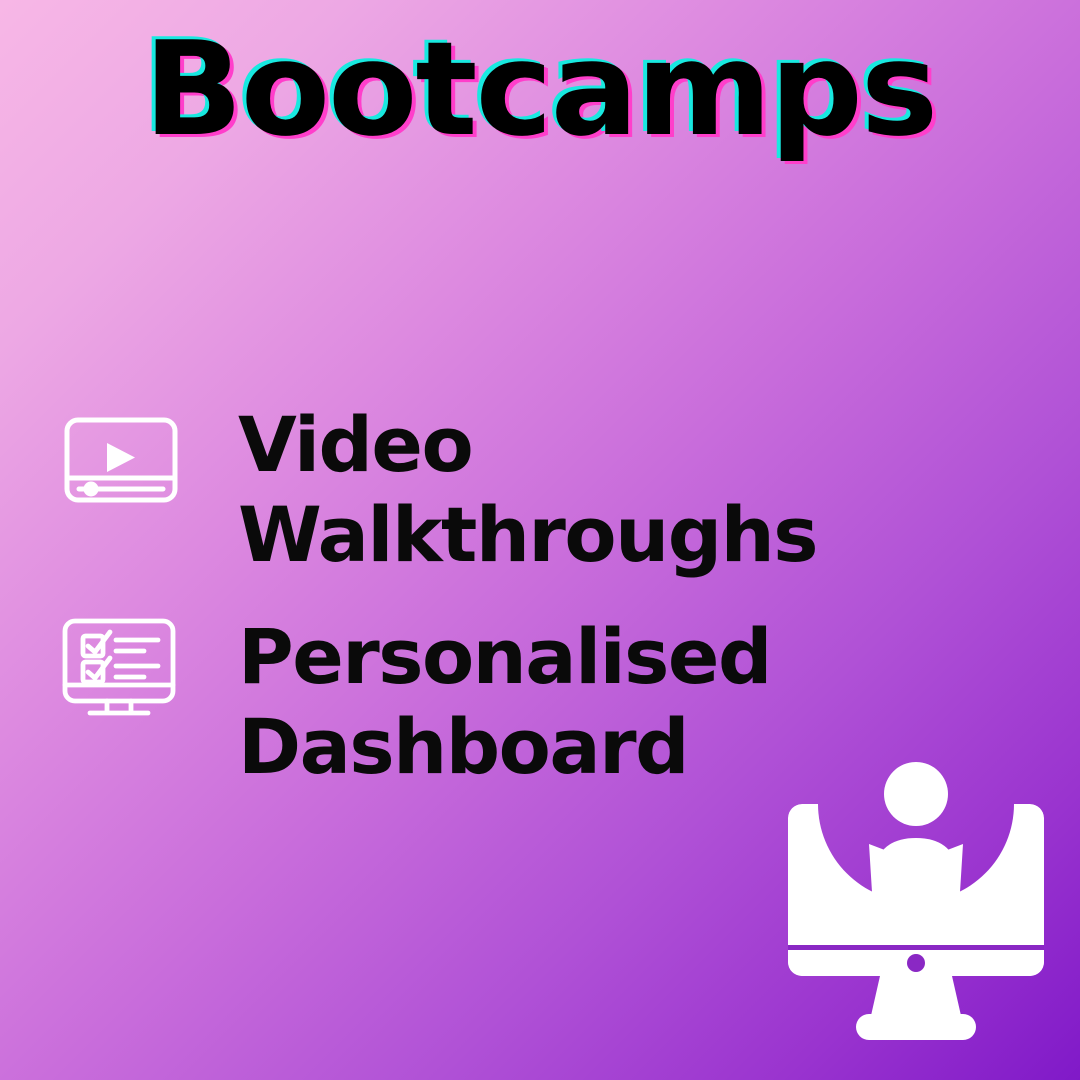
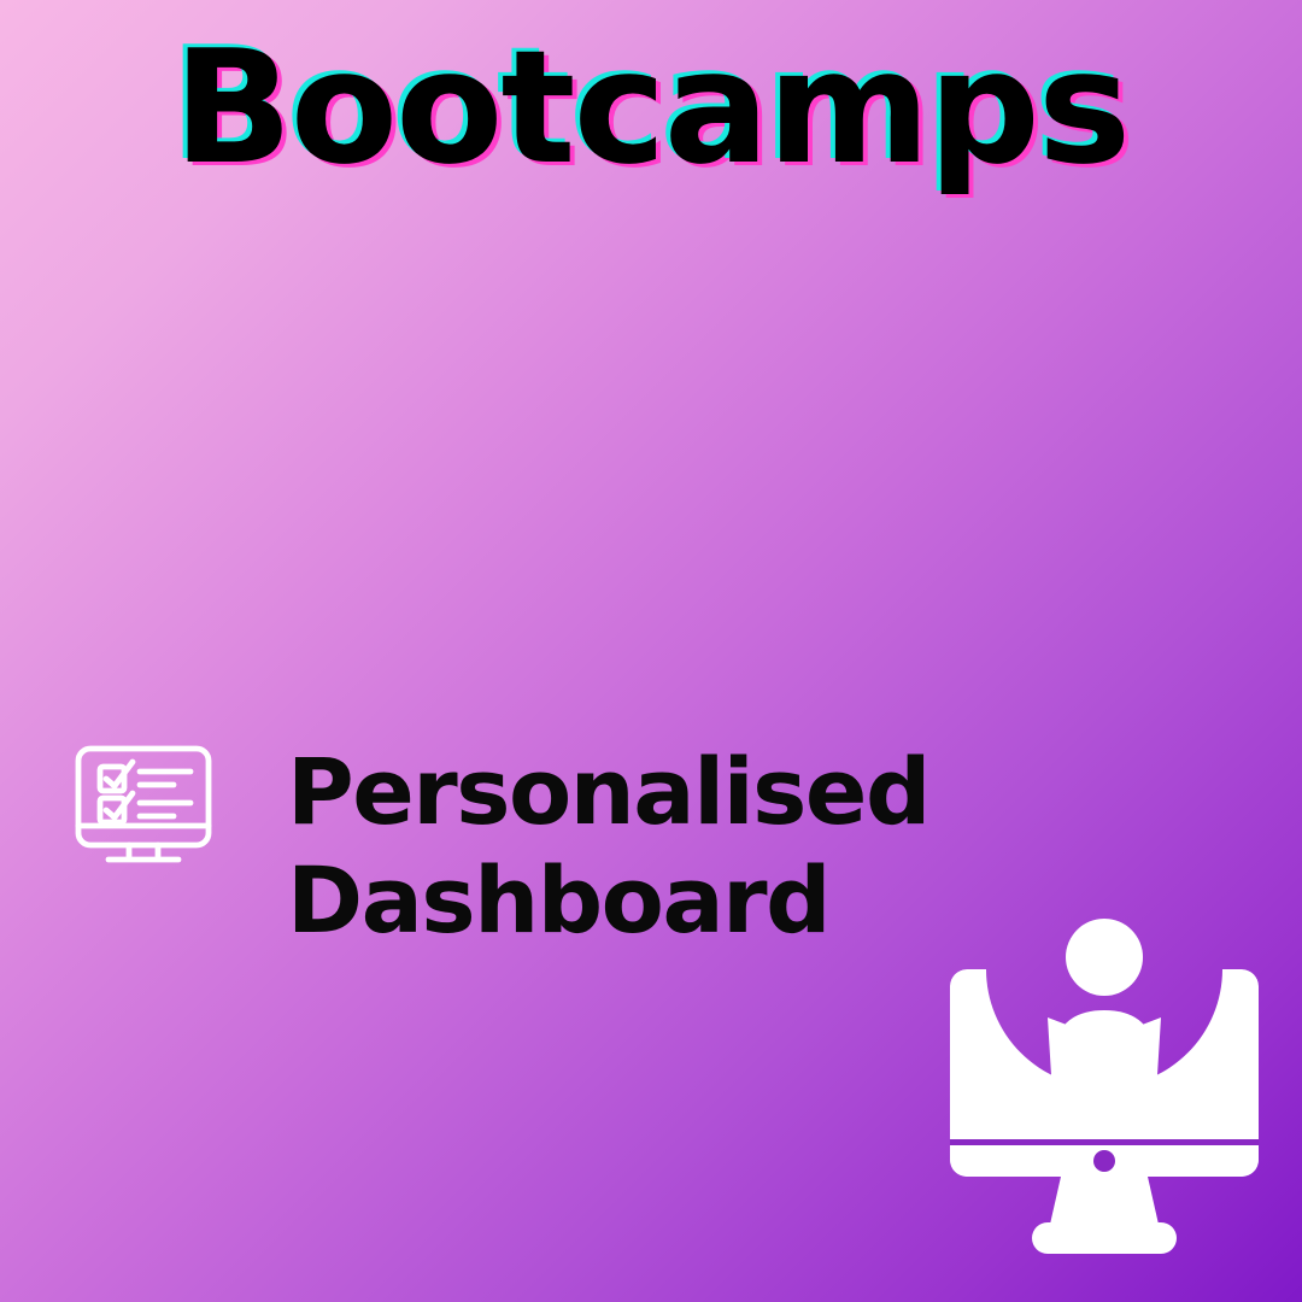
  Bootcamps
- Video Walkthroughs
  Personalised Dashboard
